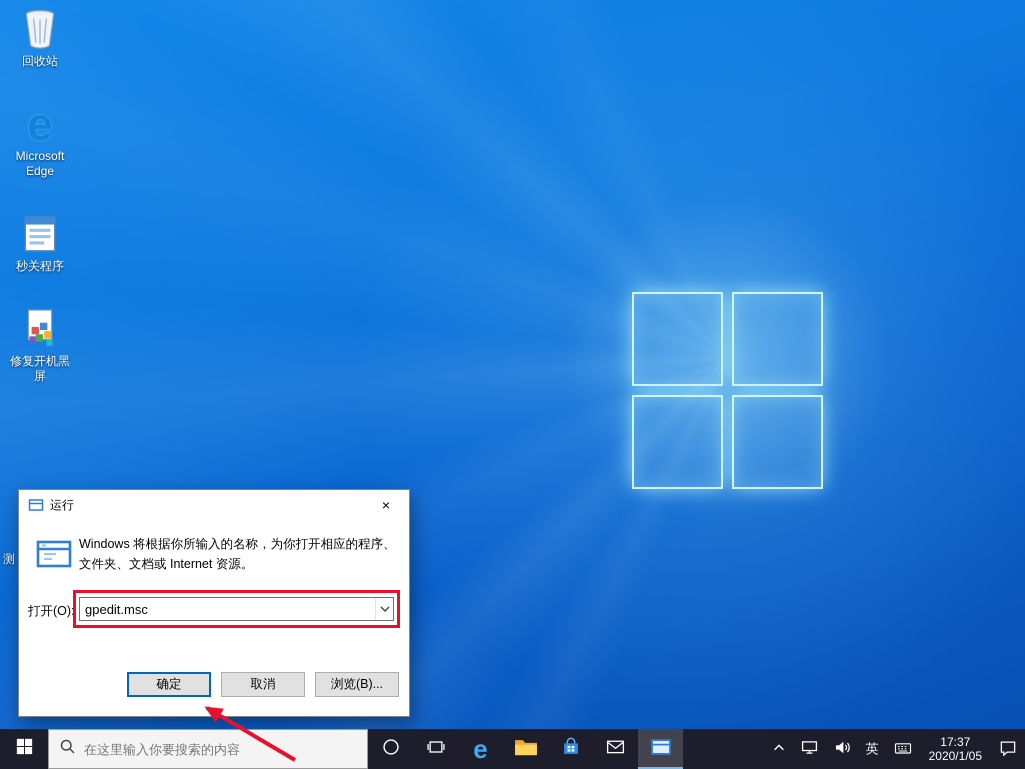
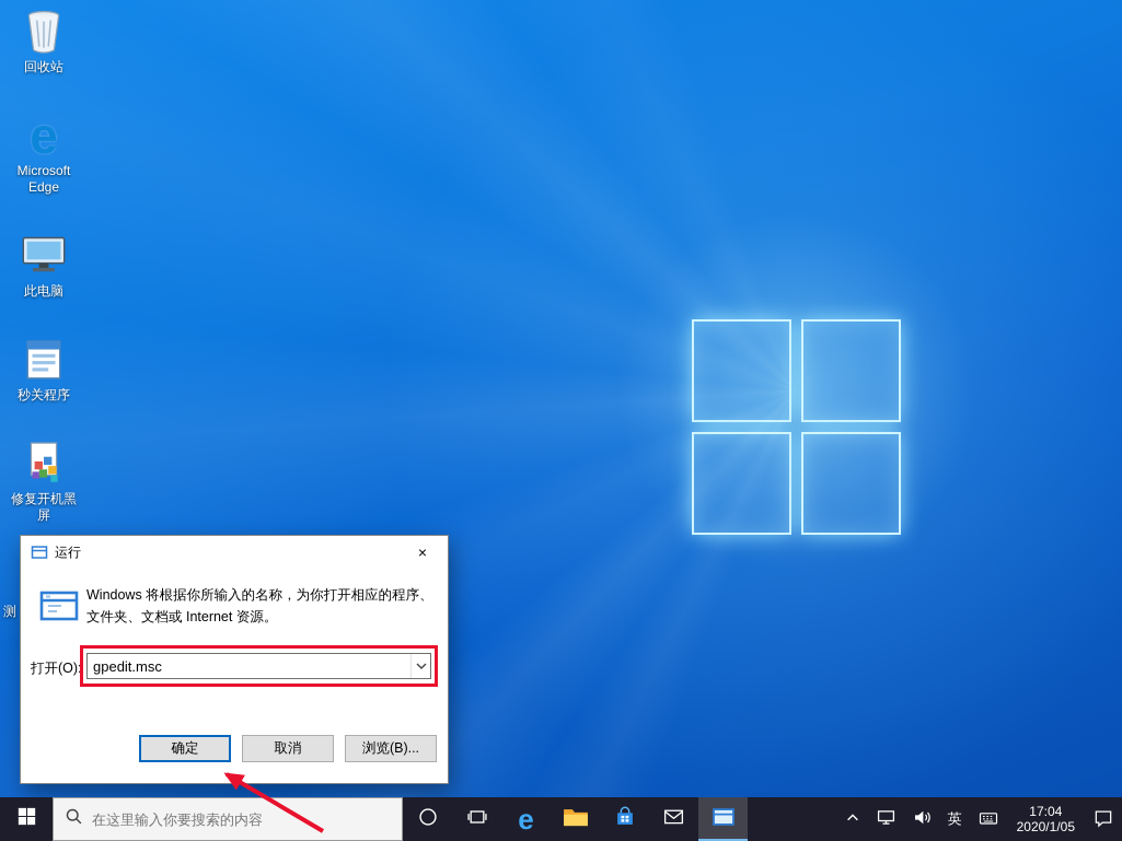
  回收站
  e
  Microsoft Edge
+ 此电脑
  秒关程序
  修复开机黑屏
  测
  运行
  ×
  Windows 将根据你所输入的名称，为你打开相应的程序、文件夹、文档或 Internet 资源。
  打开(O):
  gpedit.msc
  确定
  取消
  浏览(B)...
  在这里输入你要搜索的内容
  e
  英
- 17:37
+ 17:04
  2020/1/05
